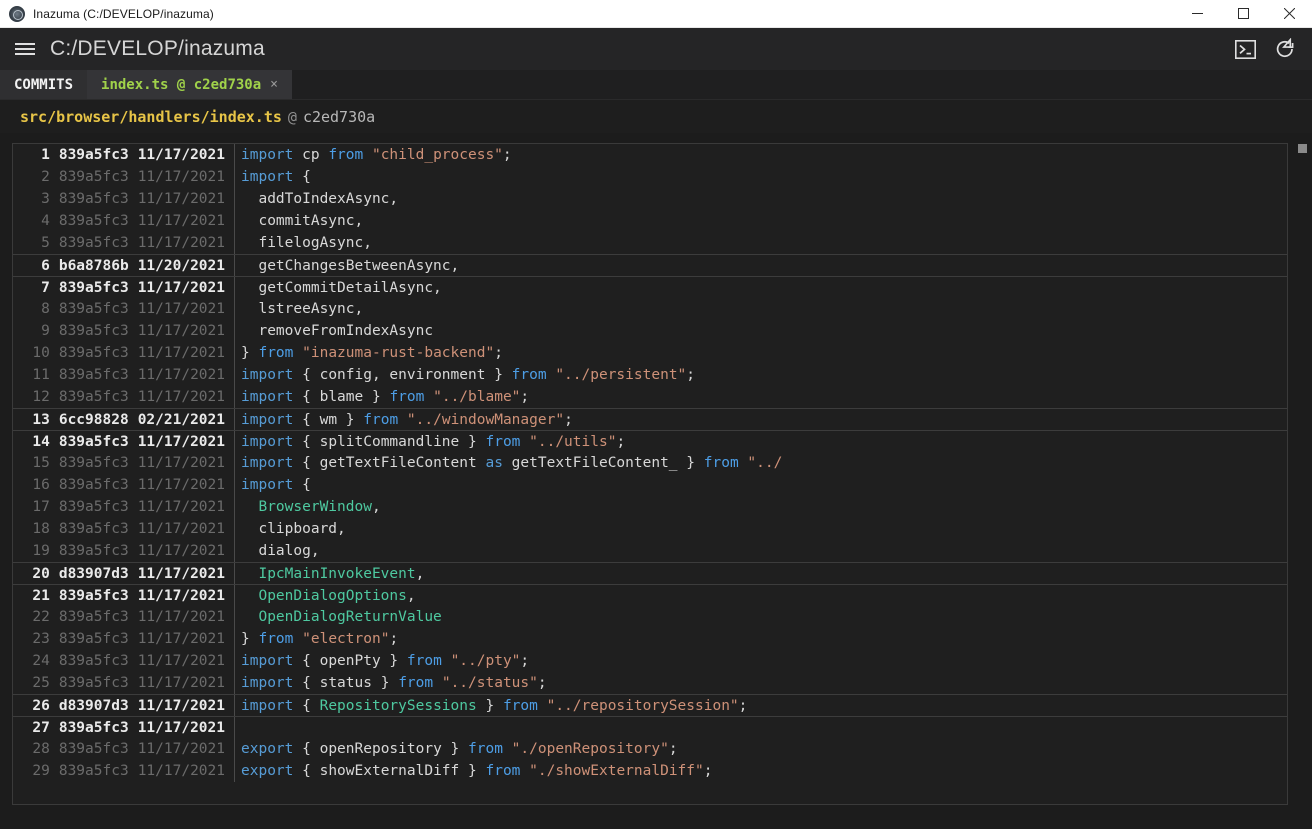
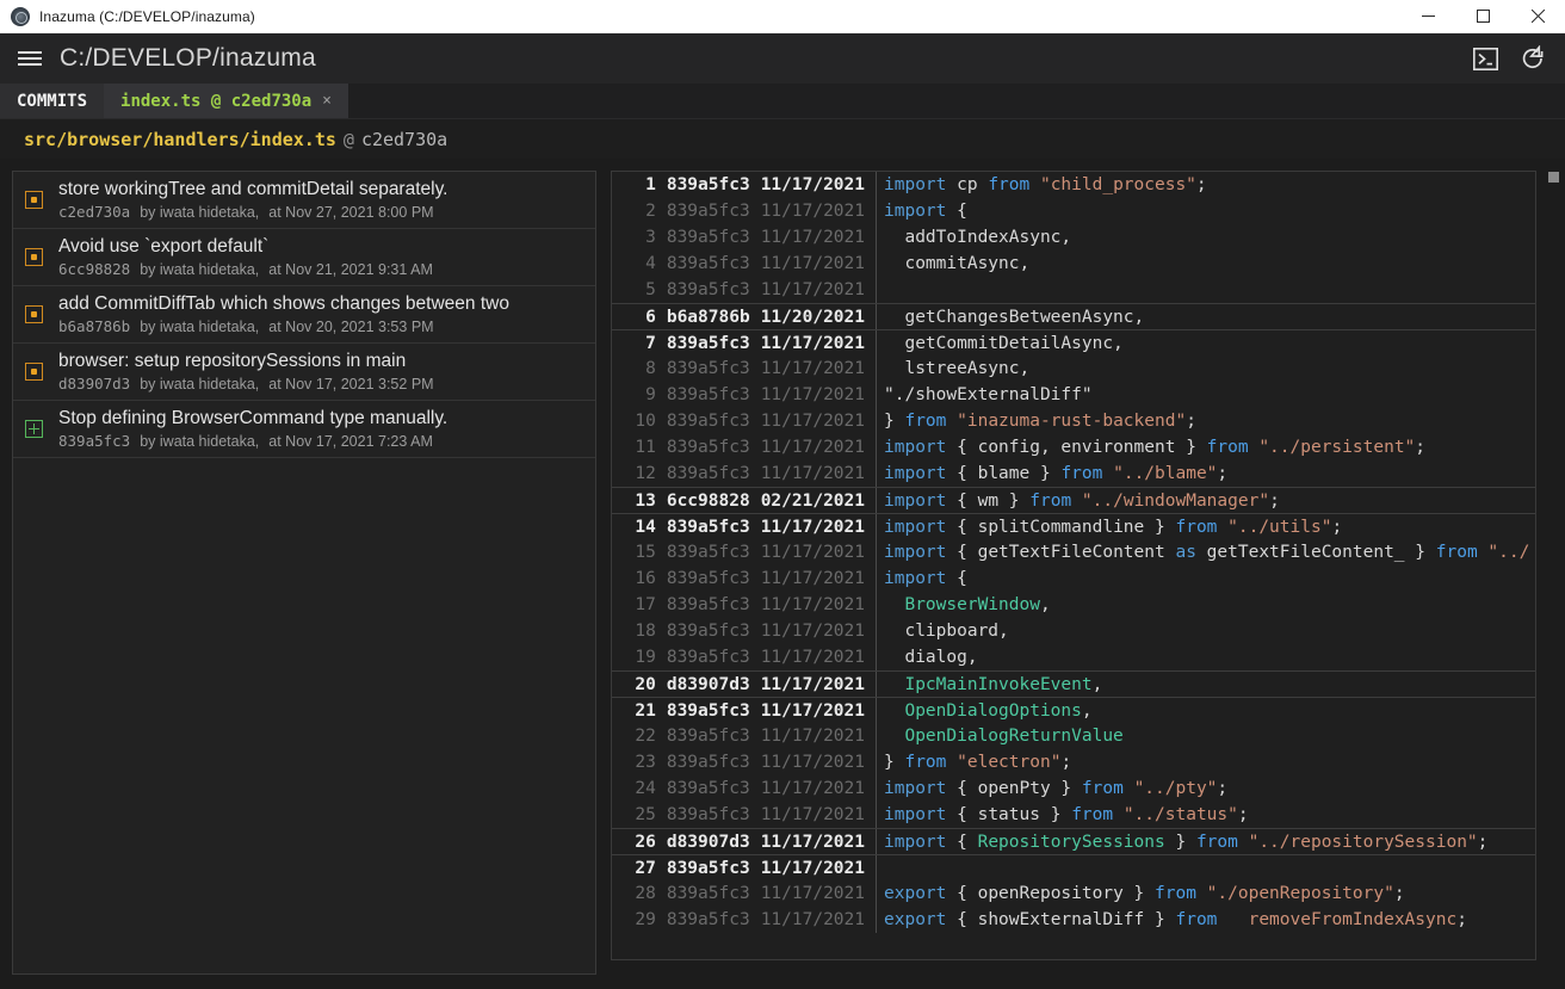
  Inazuma (C:/DEVELOP/inazuma)
  C:/DEVELOP/inazuma
  COMMITS
  index.ts @ c2ed730a
  ×
  src/browser/handlers/index.ts
  @
  c2ed730a
+ store workingTree and commitDetail separately.
+ c2ed730a by iwata hidetaka, at Nov 27, 2021 8:00 PM
+ Avoid use `export default`
+ 6cc98828 by iwata hidetaka, at Nov 21, 2021 9:31 AM
+ add CommitDiffTab which shows changes between two
+ b6a8786b by iwata hidetaka, at Nov 20, 2021 3:53 PM
+ browser: setup repositorySessions in main
+ d83907d3 by iwata hidetaka, at Nov 17, 2021 3:52 PM
+ Stop defining BrowserCommand type manually.
+ 839a5fc3 by iwata hidetaka, at Nov 17, 2021 7:23 AM
  1
  839a5fc3
  11/17/2021
  import
  cp
  from
  "child_process"
  ;
  2
  839a5fc3
  11/17/2021
  import
  {
  3
  839a5fc3
  11/17/2021
  addToIndexAsync,
  4
  839a5fc3
  11/17/2021
  commitAsync,
  5
  839a5fc3
  11/17/2021
- filelogAsync,
  6
  b6a8786b
  11/20/2021
  getChangesBetweenAsync,
  7
  839a5fc3
  11/17/2021
  getCommitDetailAsync,
  8
  839a5fc3
  11/17/2021
  lstreeAsync,
  9
  839a5fc3
  11/17/2021
- removeFromIndexAsync
+ "./showExternalDiff"
  10
  839a5fc3
  11/17/2021
  }
  from
  "inazuma-rust-backend"
  ;
  11
  839a5fc3
  11/17/2021
  import
  {
  config, environment
  }
  from
  "../persistent"
  ;
  12
  839a5fc3
  11/17/2021
  import
  {
  blame
  }
  from
  "../blame"
  ;
  13
  6cc98828
  02/21/2021
  import
  {
  wm
  }
  from
  "../windowManager"
  ;
  14
  839a5fc3
  11/17/2021
  import
  {
  splitCommandline
  }
  from
  "../utils"
  ;
  15
  839a5fc3
  11/17/2021
  import
  {
  getTextFileContent
  as
  getTextFileContent_
  }
  from
  "../
  16
  839a5fc3
  11/17/2021
  import
  {
  17
  839a5fc3
  11/17/2021
  BrowserWindow
  ,
  18
  839a5fc3
  11/17/2021
  clipboard,
  19
  839a5fc3
  11/17/2021
  dialog,
  20
  d83907d3
  11/17/2021
  IpcMainInvokeEvent
  ,
  21
  839a5fc3
  11/17/2021
  OpenDialogOptions
  ,
  22
  839a5fc3
  11/17/2021
  OpenDialogReturnValue
  23
  839a5fc3
  11/17/2021
  }
  from
  "electron"
  ;
  24
  839a5fc3
  11/17/2021
  import
  {
  openPty
  }
  from
  "../pty"
  ;
  25
  839a5fc3
  11/17/2021
  import
  {
  status
  }
  from
  "../status"
  ;
  26
  d83907d3
  11/17/2021
  import
  {
  RepositorySessions
  }
  from
  "../repositorySession"
  ;
  27
  839a5fc3
  11/17/2021
  28
  839a5fc3
  11/17/2021
  export
  {
  openRepository
  }
  from
  "./openRepository"
  ;
  29
  839a5fc3
  11/17/2021
  export
  {
  showExternalDiff
  }
  from
- "./showExternalDiff"
+ removeFromIndexAsync
  ;
